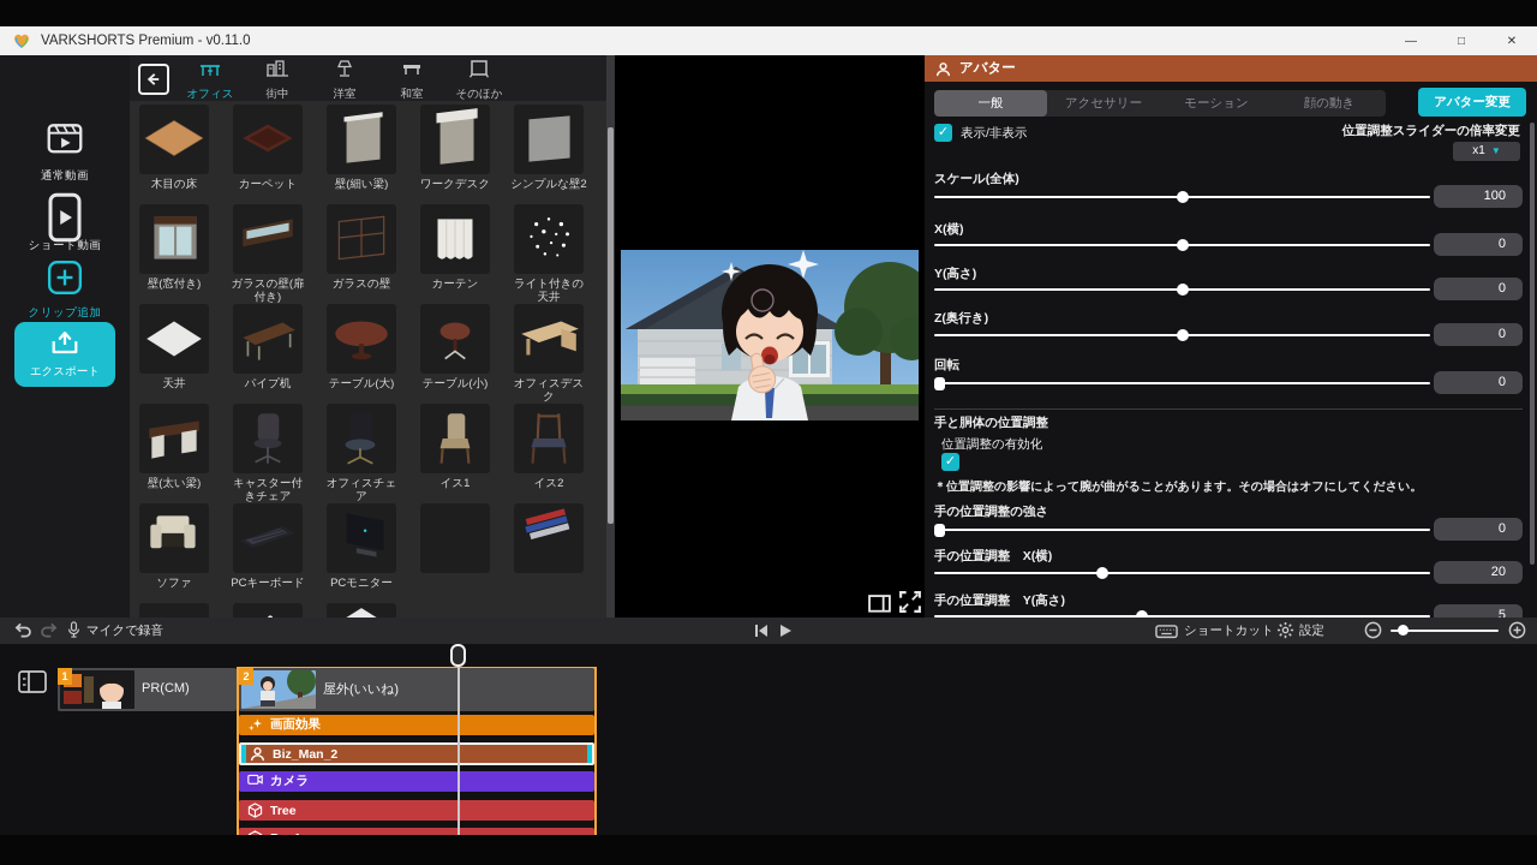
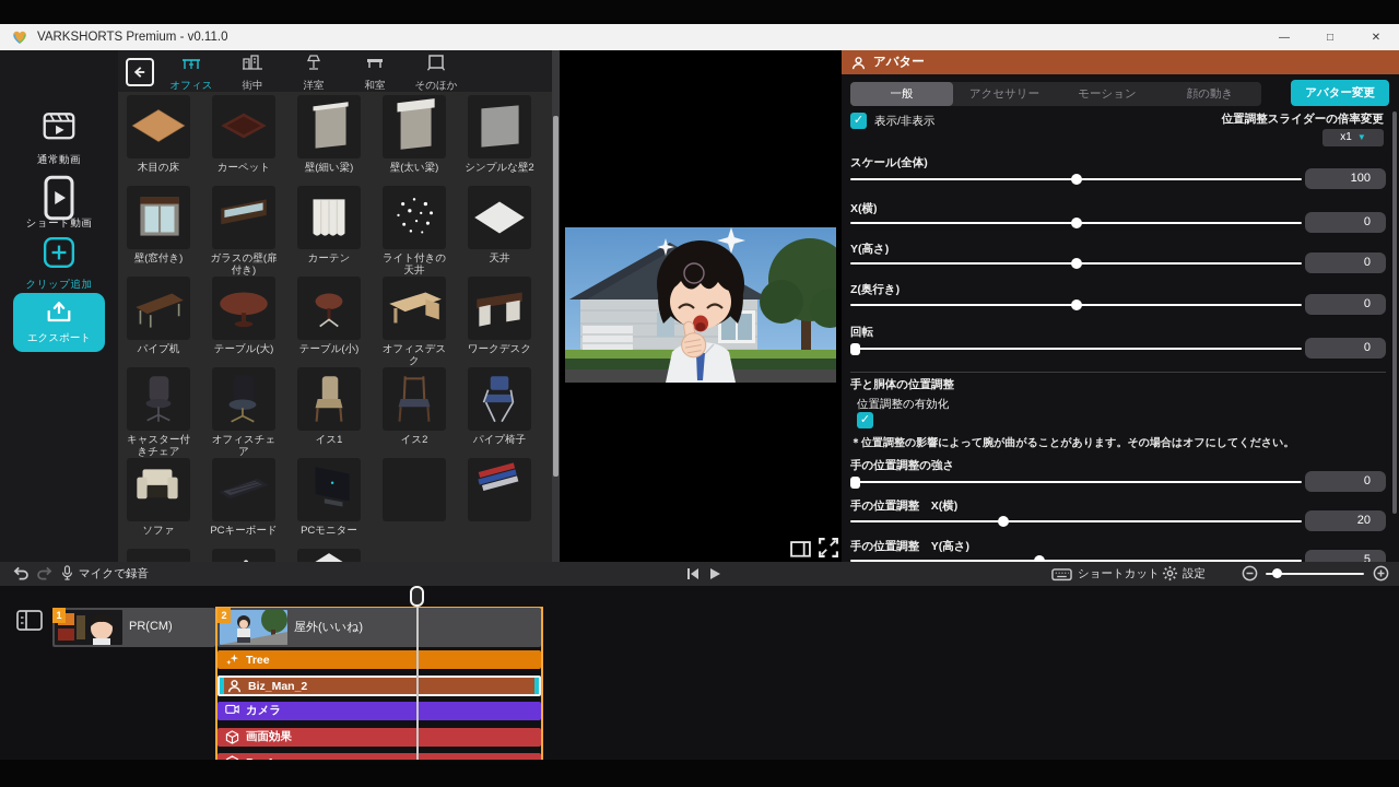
  VARKSHORTS Premium - v0.11.0
  —
  □
  ✕
  通常動画
  ショート動画
  クリップ追加
  エクスポート
  オフィス
  街中
  洋室
  和室
  そのほか
  木目の床
  カーペット
  壁(細い梁)
- ワークデスク
+ 壁(太い梁)
  シンプルな壁2
  壁(窓付き)
  ガラスの壁(扉付き)
- ガラスの壁
  カーテン
  ライト付きの天井
  天井
  パイプ机
  テーブル(大)
  テーブル(小)
  オフィスデスク
- 壁(太い梁)
+ ワークデスク
  キャスター付きチェア
  オフィスチェア
  イス1
  イス2
+ パイプ椅子
  ソファ
  PCキーボード
  PCモニター
  アバター
  一般
  アクセサリー
  モーション
  顔の動き
  アバター変更
  ✓
  表示/非表示
  位置調整スライダーの倍率変更
  x1 ▼
  スケール(全体)
  100
  X(横)
  0
  Y(高さ)
  0
  Z(奥行き)
  0
  回転
  0
  手と胴体の位置調整
  位置調整の有効化
  ✓
  ＊位置調整の影響によって腕が曲がることがあります。その場合はオフにしてください。
  手の位置調整の強さ
  0
  手の位置調整 X(横)
  20
  手の位置調整 Y(高さ)
  5
  マイクで録音
  ショートカット
  設定
  1
  PR(CM)
  2
  屋外(いいね)
- 画面効果
+ Tree
  Biz_Man_2
  カメラ
- Tree
+ 画面効果
